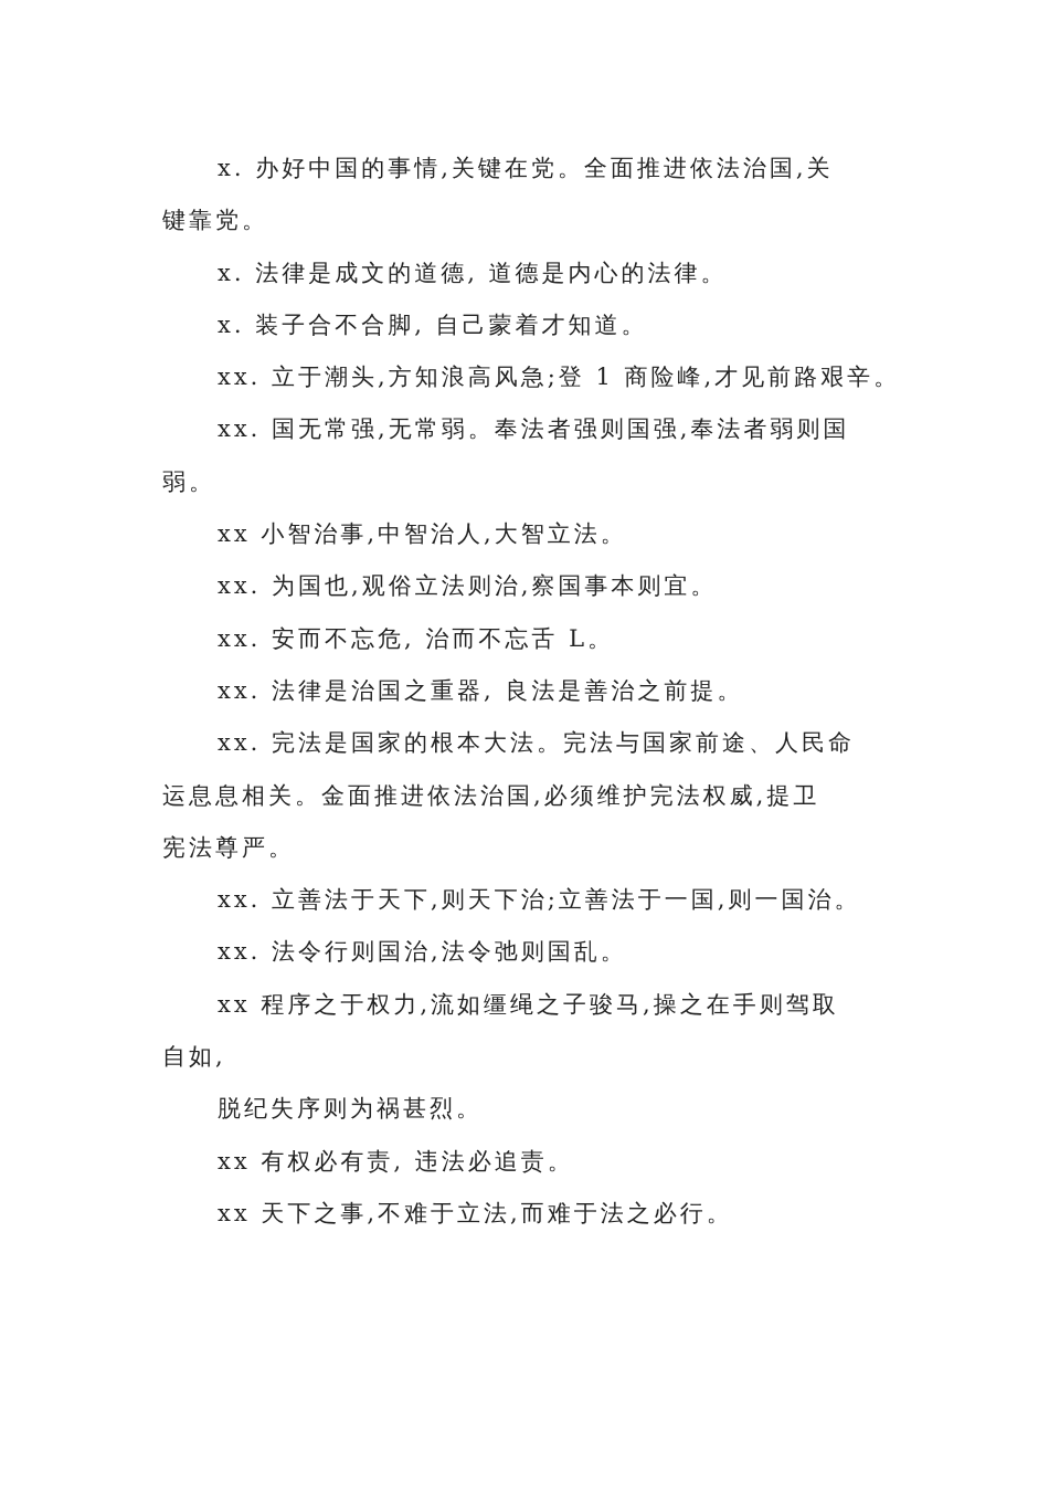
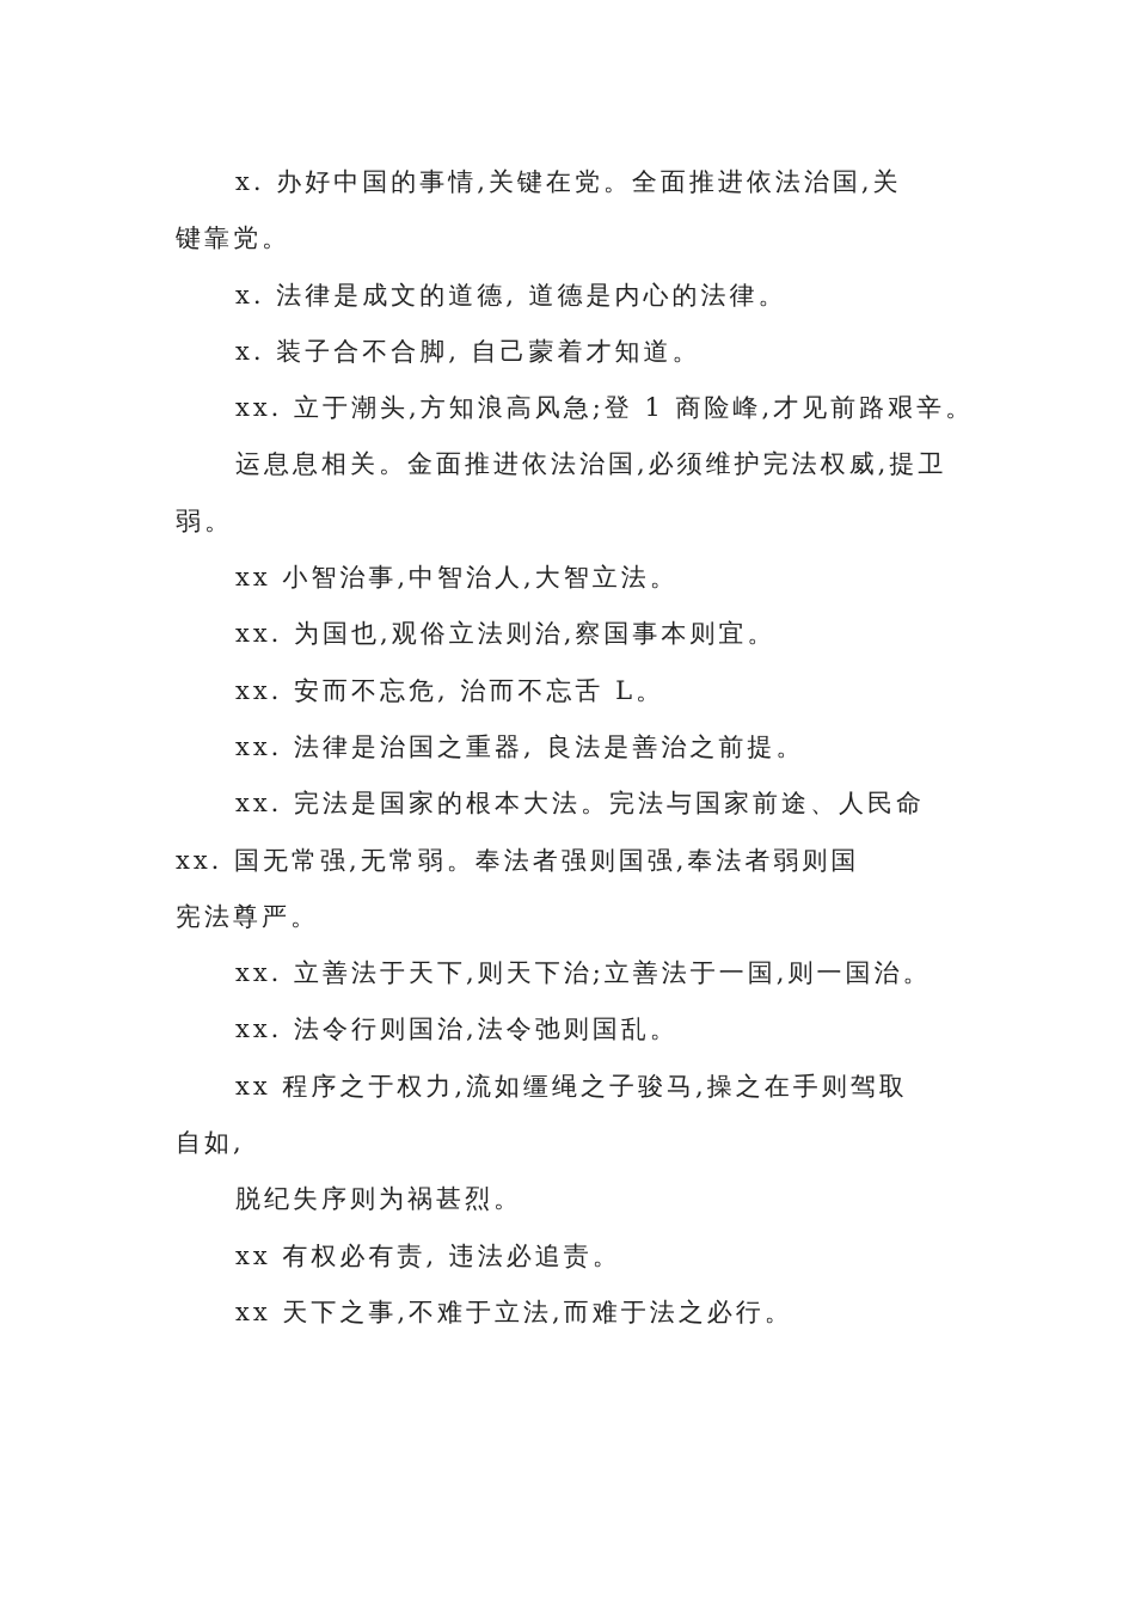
  x. 办好中国的事情,关键在党。全面推进依法治国,关
  键靠党。
  x. 法律是成文的道德, 道德是内心的法律。
  x. 装子合不合脚, 自己蒙着才知道。
  xx. 立于潮头,方知浪高风急;登 1 商险峰,才见前路艰辛。
- xx. 国无常强,无常弱。奉法者强则国强,奉法者弱则国
+ 运息息相关。金面推进依法治国,必须维护完法权威,提卫
  弱。
  xx 小智治事,中智治人,大智立法。
  xx. 为国也,观俗立法则治,察国事本则宜。
  xx. 安而不忘危, 治而不忘舌 L。
  xx. 法律是治国之重器, 良法是善治之前提。
  xx. 完法是国家的根本大法。完法与国家前途、人民命
- 运息息相关。金面推进依法治国,必须维护完法权威,提卫
+ xx. 国无常强,无常弱。奉法者强则国强,奉法者弱则国
  宪法尊严。
  xx. 立善法于天下,则天下治;立善法于一国,则一国治。
  xx. 法令行则国治,法令弛则国乱。
  xx 程序之于权力,流如缰绳之子骏马,操之在手则驾取
  自如,
  脱纪失序则为祸甚烈。
  xx 有权必有责, 违法必追责。
  xx 天下之事,不难于立法,而难于法之必行。
